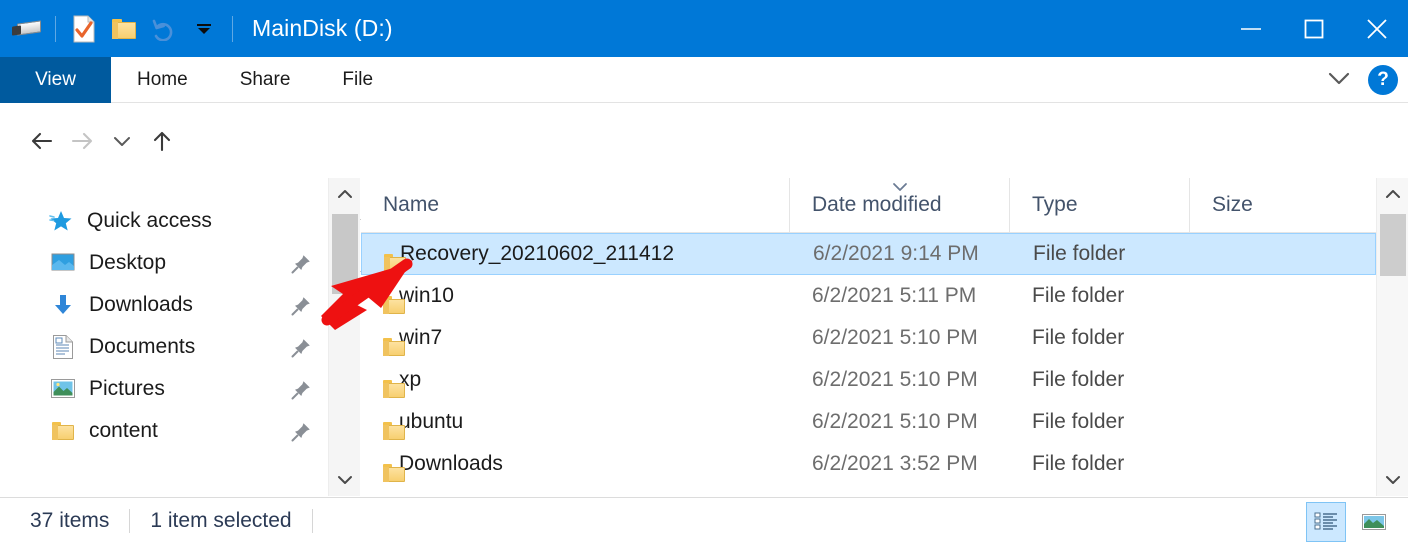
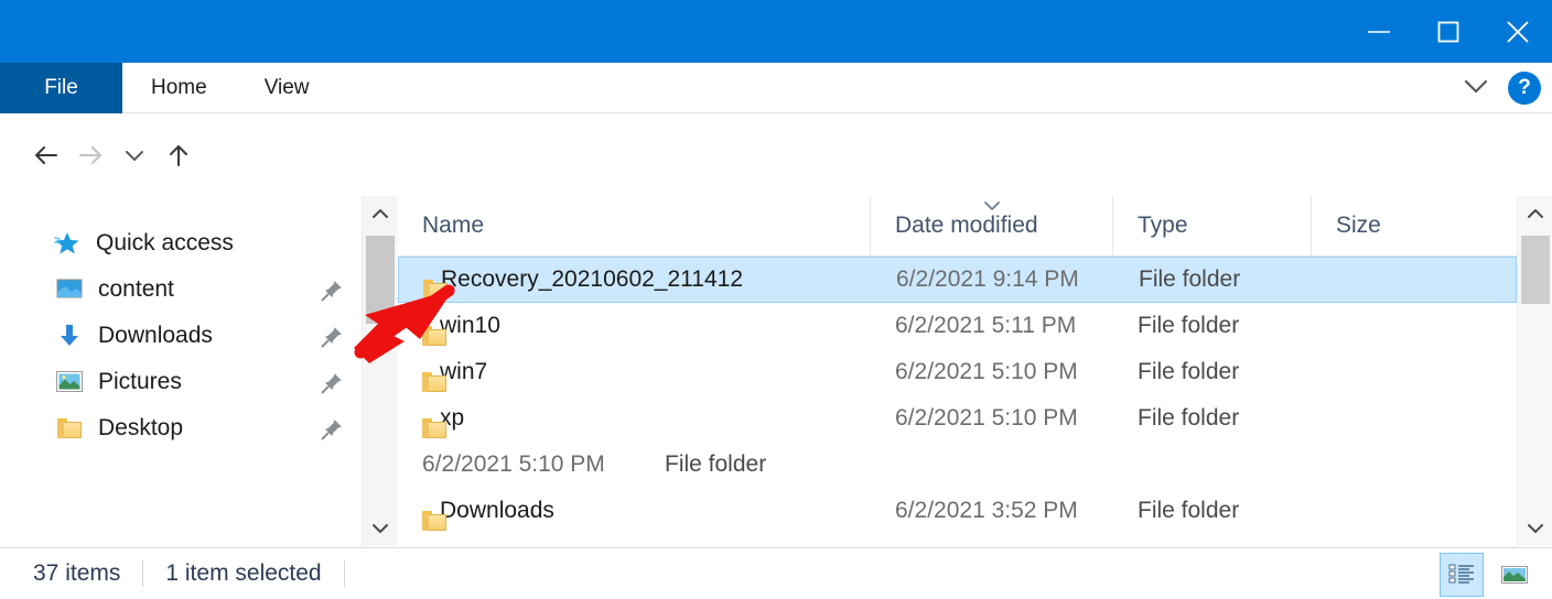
- MainDisk (D:)
- View
+ File
  Home
- Share
- File
+ View
  ?
  Quick access
- Desktop
+ content
  Downloads
- Documents
  Pictures
- content
+ Desktop
  Name
  Date modified
  Type
  Size
  Recovery_20210602_211412
  6/2/2021 9:14 PM
  File folder
  win10
  6/2/2021 5:11 PM
  File folder
  win7
  6/2/2021 5:10 PM
  File folder
  xp
  6/2/2021 5:10 PM
  File folder
- ubuntu
  6/2/2021 5:10 PM
  File folder
  Downloads
  6/2/2021 3:52 PM
  File folder
  37 items
  1 item selected
